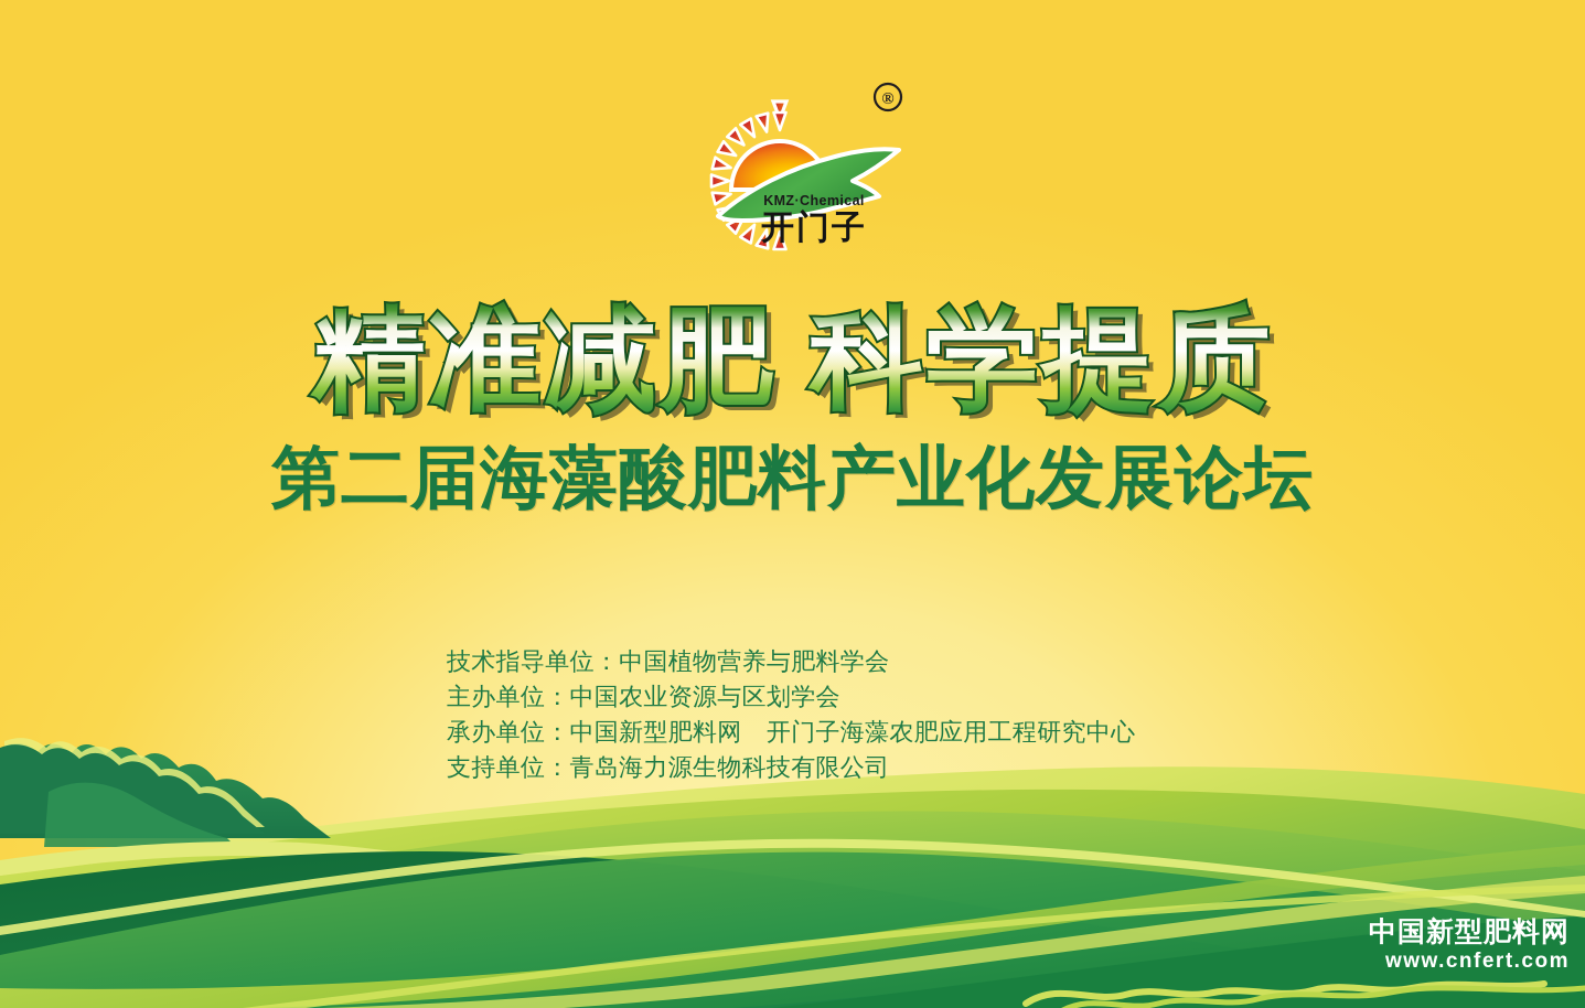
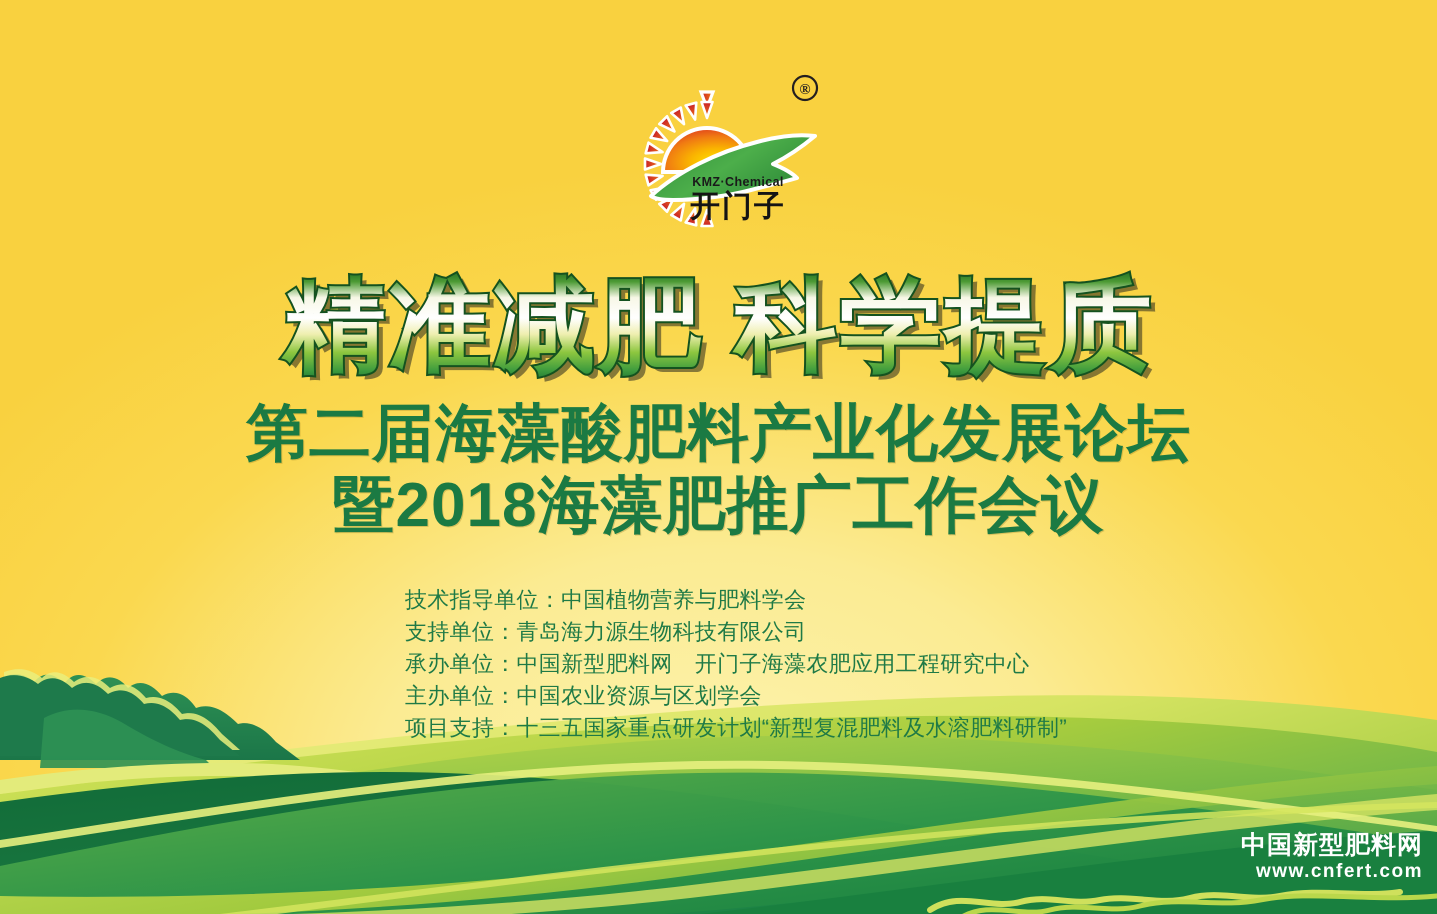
  ®
  KMZ·Chemical
  开门子
  精准减肥 科学提质
  第二届海藻酸肥料产业化发展论坛
+ 暨2018海藻肥推广工作会议
  技术指导单位：中国植物营养与肥料学会
- 主办单位：中国农业资源与区划学会
+ 支持单位：青岛海力源生物科技有限公司
  承办单位：中国新型肥料网 开门子海藻农肥应用工程研究中心
- 支持单位：青岛海力源生物科技有限公司
+ 主办单位：中国农业资源与区划学会
+ 项目支持：十三五国家重点研发计划“新型复混肥料及水溶肥料研制”
  中国新型肥料网
  www.cnfert.com
